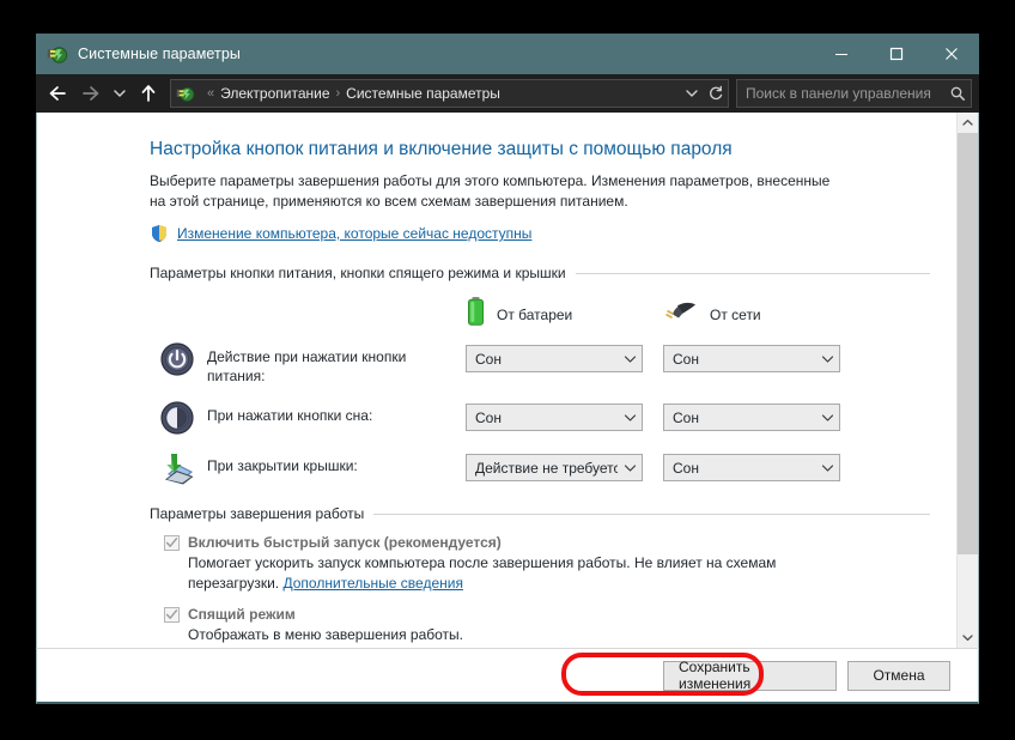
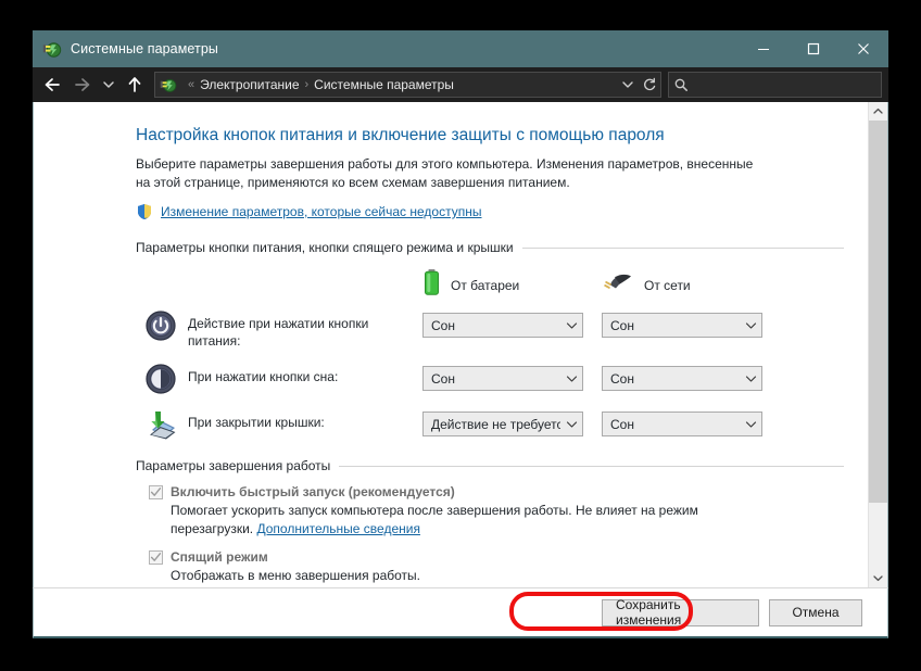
  Системные параметры
  «
  Электропитание
  ›
  Системные параметры
- Поиск в панели управления
  Настройка кнопок питания и включение защиты с помощью пароля
  Выберите параметры завершения работы для этого компьютера. Изменения параметров, внесенные на этой странице, применяются ко всем схемам завершения питанием.
- Изменение компьютера, которые сейчас недоступны
+ Изменение параметров, которые сейчас недоступны
  Параметры кнопки питания, кнопки спящего режима и крышки
  От батареи
  От сети
  Действие при нажатии кнопки питания:
  Сон
  Сон
  При нажатии кнопки сна:
  Сон
  Сон
  При закрытии крышки:
  Действие не требуетс
  Сон
  Параметры завершения работы
  Включить быстрый запуск (рекомендуется)
- Помогает ускорить запуск компьютера после завершения работы. Не влияет на схемам перезагрузки. Дополнительные сведения
+ Помогает ускорить запуск компьютера после завершения работы. Не влияет на режим перезагрузки. Дополнительные сведения
  Спящий режим
  Отображать в меню завершения работы.
  Сохранить изменения
  Отмена
